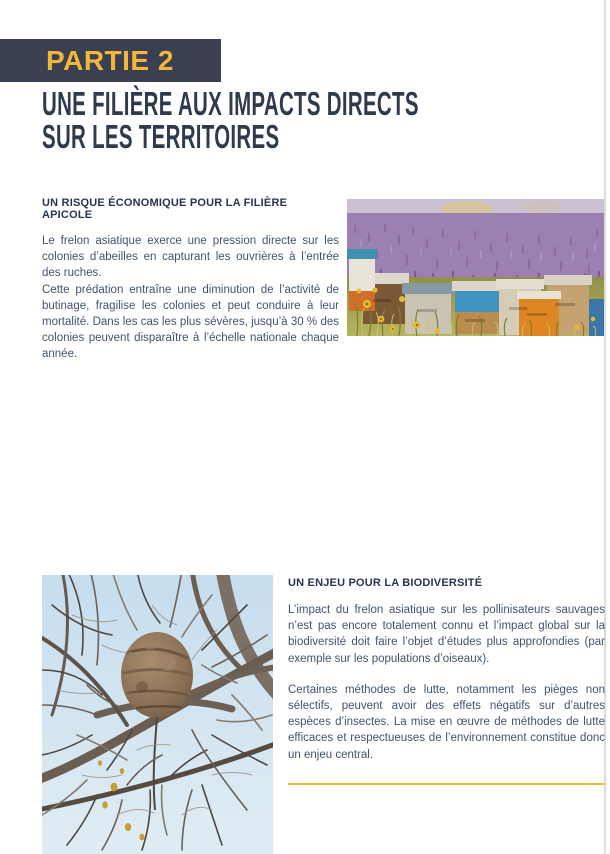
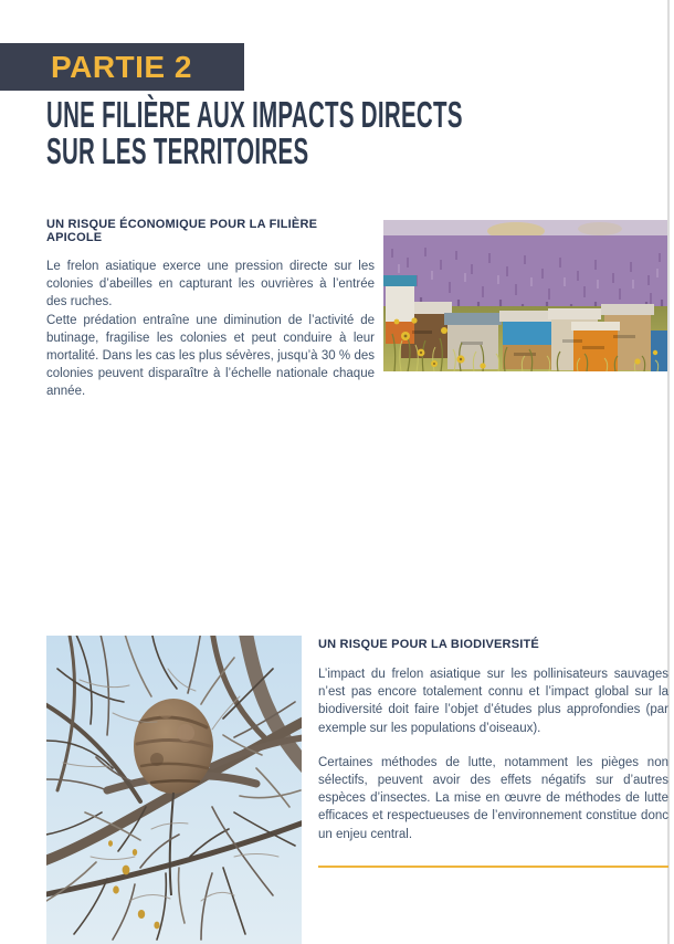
  PARTIE 2
  UNE FILIÈRE AUX IMPACTS DIRECTS
  SUR LES TERRITOIRES
  UN RISQUE ÉCONOMIQUE POUR LA FILIÈRE APICOLE
  Le frelon asiatique exerce une pression directe sur les colonies d’abeilles en capturant les ouvrières à l’entrée des ruches.
  Cette prédation entraîne une diminution de l’activité de butinage, fragilise les colonies et peut conduire à leur mortalité. Dans les cas les plus sévères, jusqu’à 30 % des colonies peuvent disparaître à l’échelle nationale chaque année.
- UN ENJEU POUR LA BIODIVERSITÉ
+ UN RISQUE POUR LA BIODIVERSITÉ
  L’impact du frelon asiatique sur les pollinisateurs sauvages n’est pas encore totalement connu et l’impact global sur la biodiversité doit faire l’objet d’études plus approfondies (par exemple sur les populations d’oiseaux).
  Certaines méthodes de lutte, notamment les pièges non sélectifs, peuvent avoir des effets négatifs sur d’autres espèces d’insectes. La mise en œuvre de méthodes de lutte efficaces et respectueuses de l’environnement constitue donc un enjeu central.
